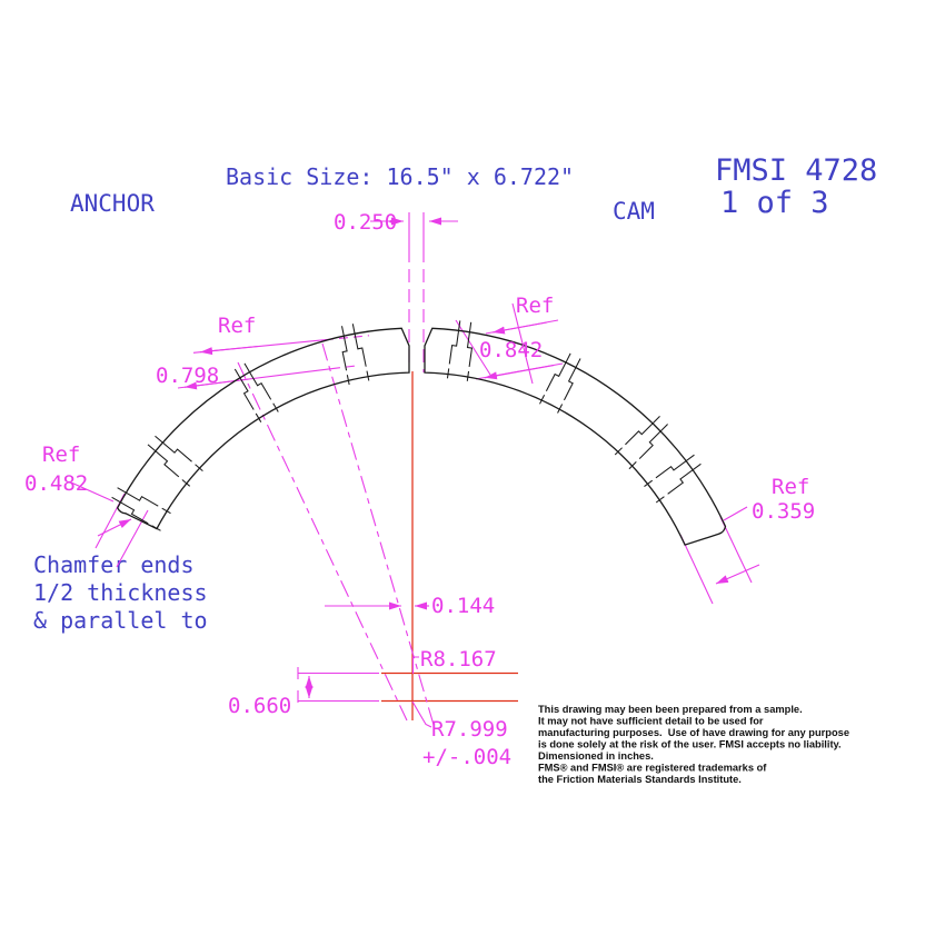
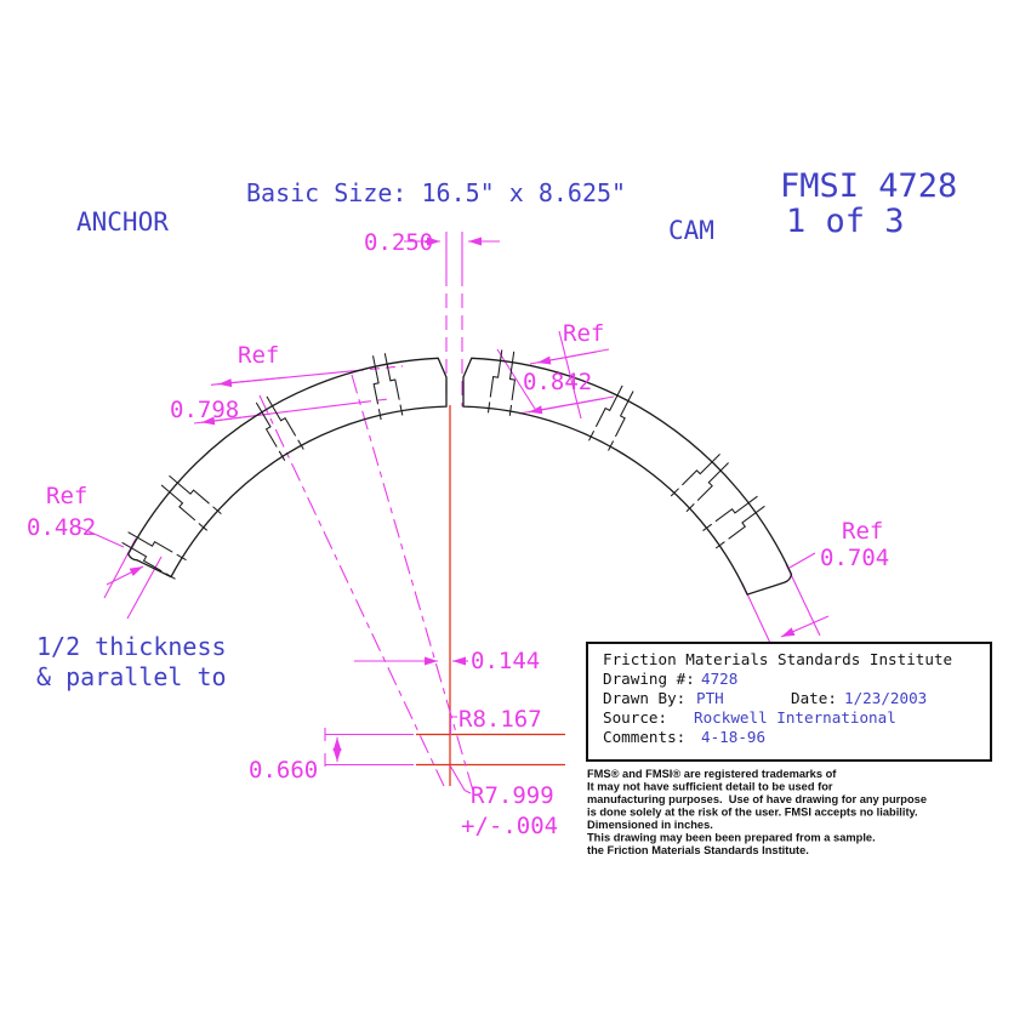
- Basic Size: 16.5" x 6.722"
+ Basic Size: 16.5" x 8.625"
  ANCHOR
  CAM
  FMSI 4728
  1 of 3
- Chamfer ends
  1/2 thickness
  & parallel to
  0.250
  Ref
  0.798
  Ref
  0.842
  Ref
  0.482
  Ref
- 0.359
+ 0.704
  0.144
  R8.167
  R7.999
  +/-.004
  0.660
+ Friction Materials Standards Institute
+ Drawing #:
+ 4728
+ Drawn By:
+ PTH
+ Date:
+ 1/23/2003
+ Source:
+ Rockwell International
+ Comments:
+ 4-18-96
- This drawing may been been prepared from a sample.
+ FMS® and FMSI® are registered trademarks of
  It may not have sufficient detail to be used for
  manufacturing purposes. Use of have drawing for any purpose
  is done solely at the risk of the user. FMSI accepts no liability.
  Dimensioned in inches.
- FMS® and FMSI® are registered trademarks of
+ This drawing may been been prepared from a sample.
  the Friction Materials Standards Institute.
